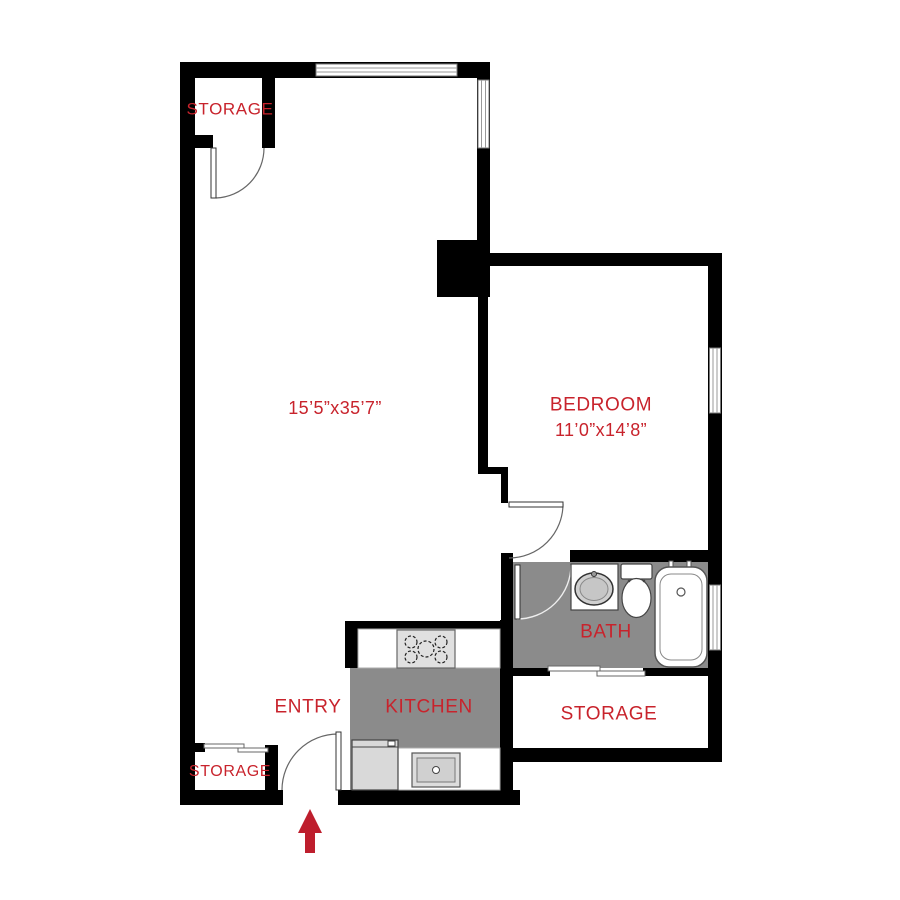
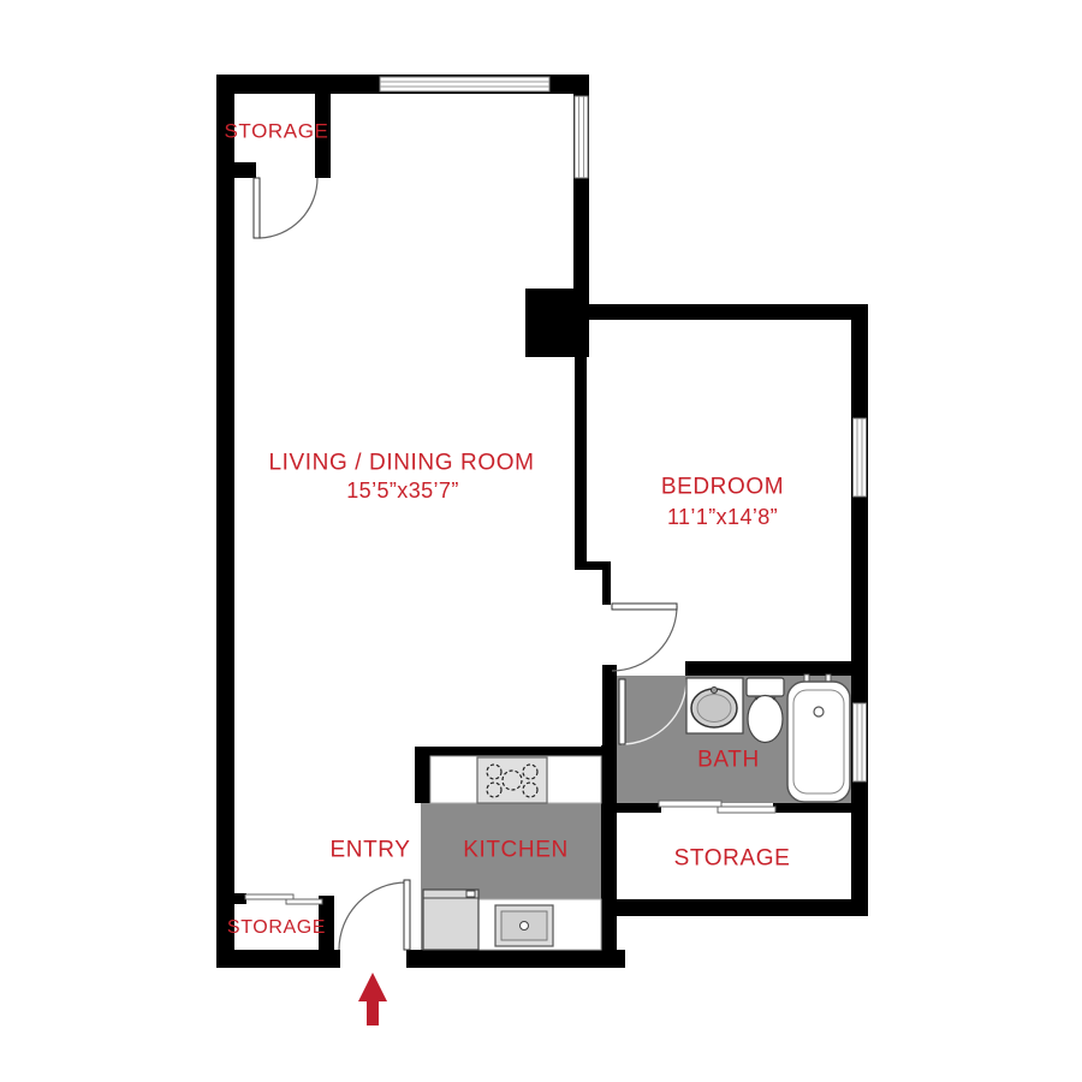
  STORAGE
+ LIVING / DINING ROOM
  15’5”x35’7”
  BEDROOM
- 11’0”x14’8”
+ 11’1”x14’8”
  BATH
  ENTRY
  KITCHEN
  STORAGE
  STORAGE
